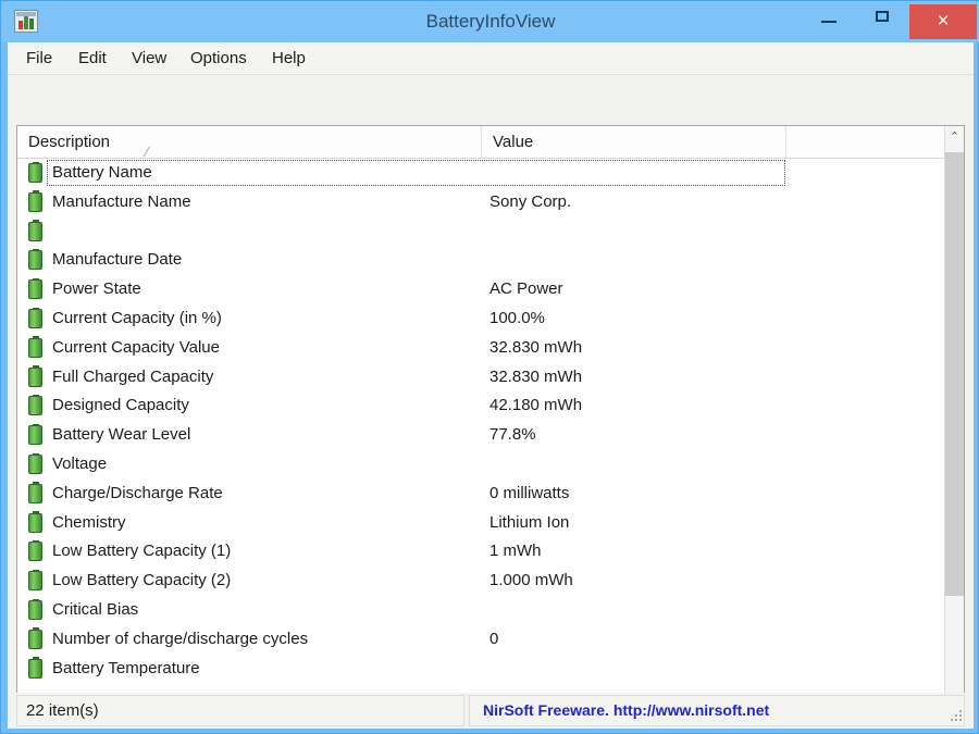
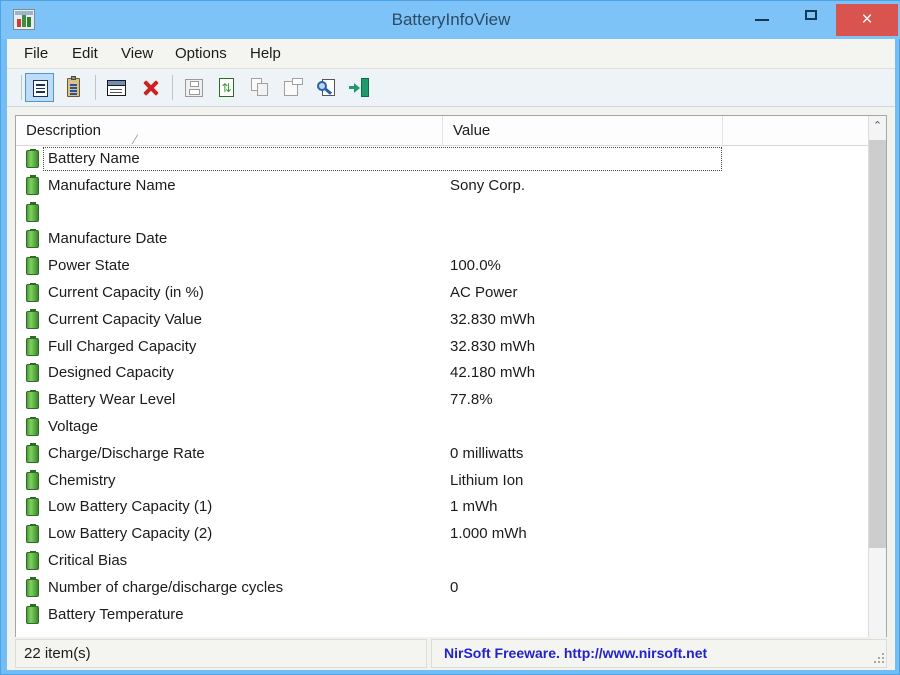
  BatteryInfoView
  ×
  File
  Edit
  View
  Options
  Help
+ ⇅
  Description
  Value
  Battery Name
  Manufacture Name
  Sony Corp.
  Manufacture Date
  Power State
- AC Power
+ 100.0%
  Current Capacity (in %)
- 100.0%
+ AC Power
  Current Capacity Value
  32.830 mWh
  Full Charged Capacity
  32.830 mWh
  Designed Capacity
  42.180 mWh
  Battery Wear Level
  77.8%
  Voltage
  Charge/Discharge Rate
  0 milliwatts
  Chemistry
  Lithium Ion
  Low Battery Capacity (1)
  1 mWh
  Low Battery Capacity (2)
  1.000 mWh
  Critical Bias
  Number of charge/discharge cycles
  0
  Battery Temperature
  ⌃
  22 item(s)
  NirSoft Freeware. http://www.nirsoft.net
